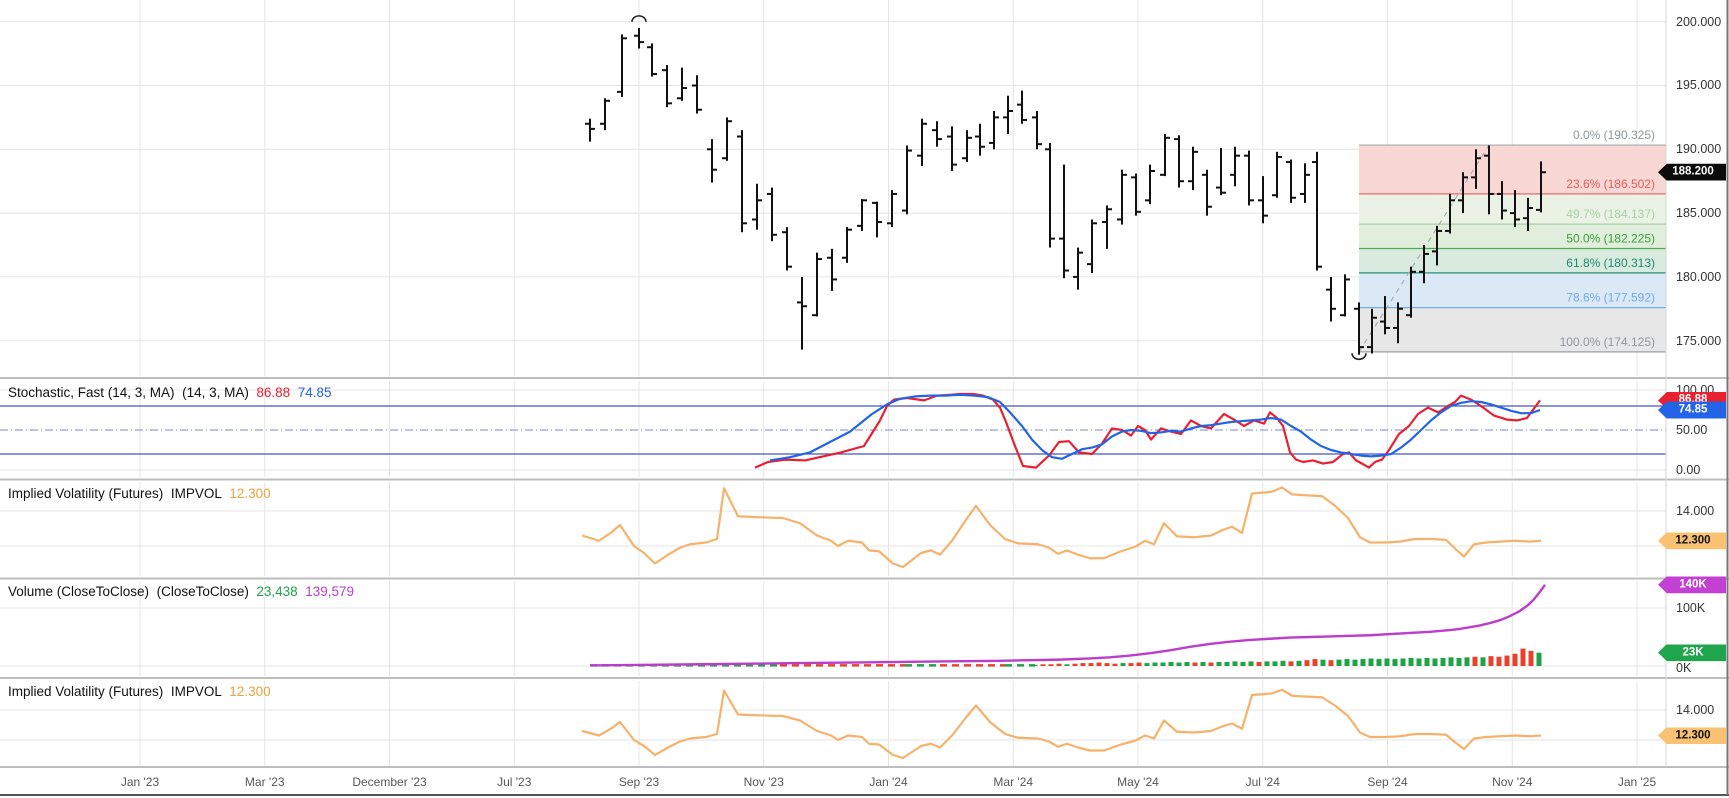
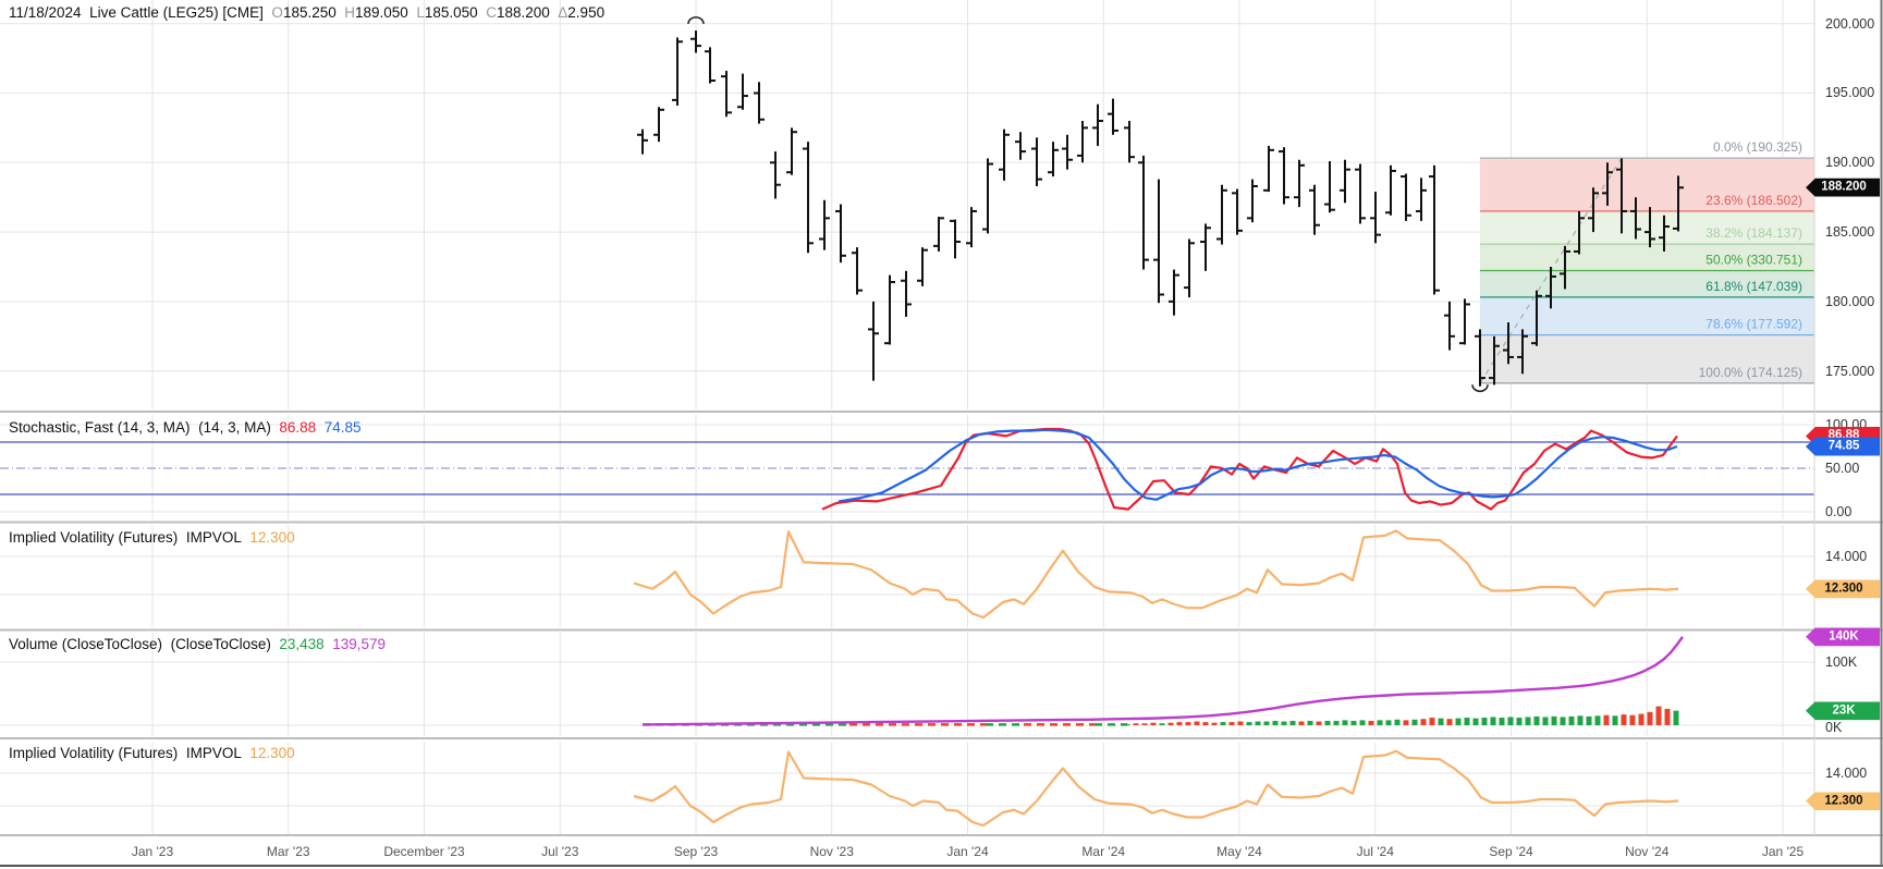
  0.0% (190.325)
  23.6% (186.502)
- 49.7% (184.137)
+ 38.2% (184.137)
- 50.0% (182.225)
+ 50.0% (330.751)
- 61.8% (180.313)
+ 61.8% (147.039)
  78.6% (177.592)
  100.0% (174.125)
+ 11/18/2024 Live Cattle (LEG25) [CME] O185.250 H189.050 L185.050 C188.200 Δ2.950
  Stochastic, Fast (14, 3, MA) (14, 3, MA) 86.88 74.85
  Implied Volatility (Futures) IMPVOL 12.300
  Volume (CloseToClose) (CloseToClose) 23,438 139,579
  Implied Volatility (Futures) IMPVOL 12.300
  200.000
  195.000
  190.000
  185.000
  180.000
  175.000
  188.200
  100.00
  50.00
  0.00
  86.88
  74.85
  14.000
  12.300
  100K
  0K
  140K
  23K
  14.000
  12.300
  Jan '23
  Mar '23
  December '23
  Jul '23
  Sep '23
  Nov '23
  Jan '24
  Mar '24
  May '24
  Jul '24
  Sep '24
  Nov '24
  Jan '25
